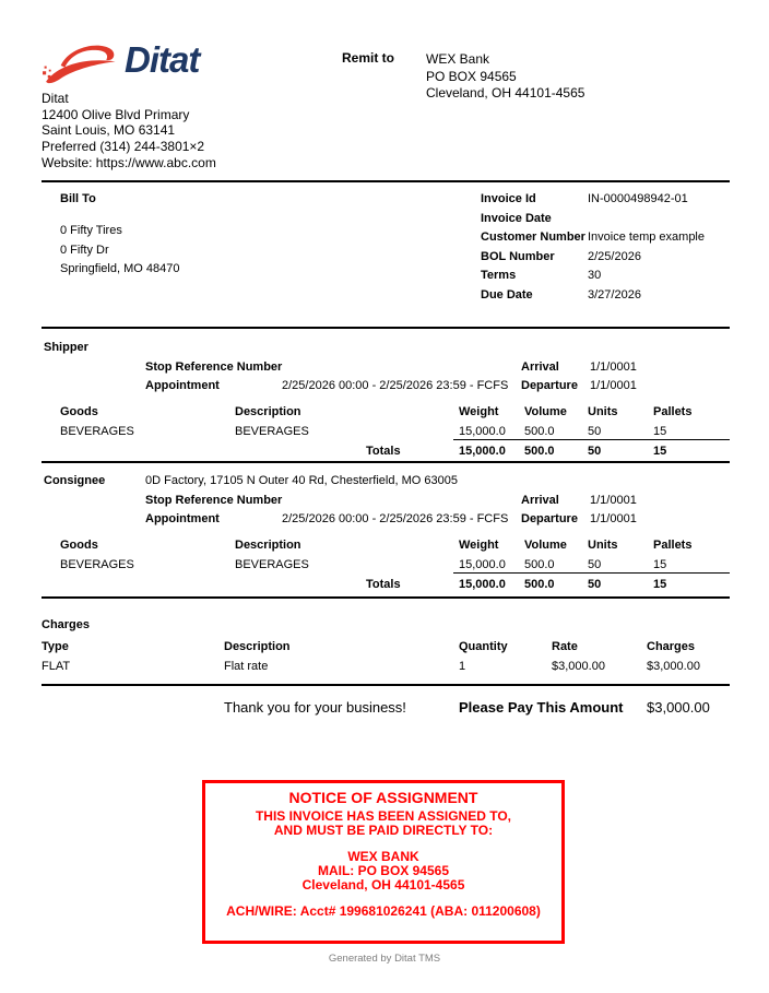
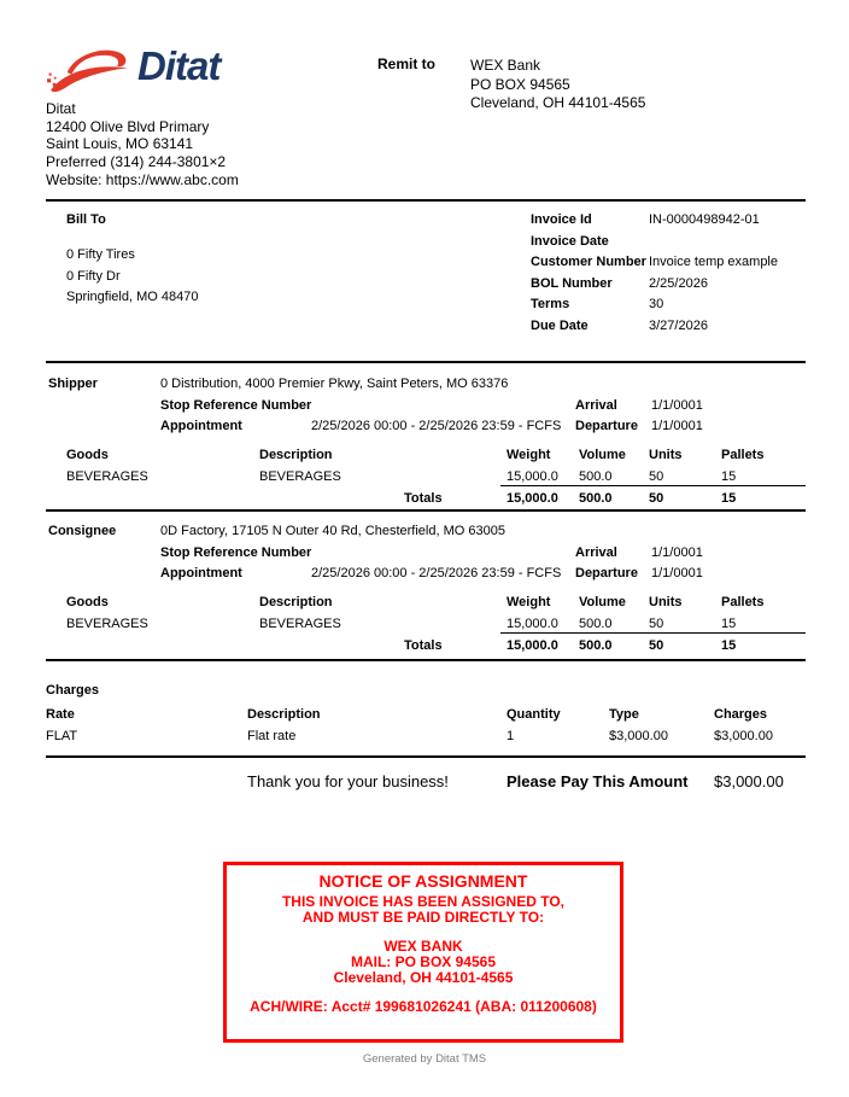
  Ditat
  Remit to
  WEX Bank
  PO BOX 94565
  Cleveland, OH 44101-4565
  Ditat
  12400 Olive Blvd Primary
  Saint Louis, MO 63141
  Preferred (314) 244-3801×2
  Website: https://www.abc.com
  Bill To
  0 Fifty Tires
  0 Fifty Dr
  Springfield, MO 48470
  Invoice Id
  IN-0000498942-01
  Invoice Date
  Customer Number
  Invoice temp example
  BOL Number
  2/25/2026
  Terms
  30
  Due Date
  3/27/2026
  Shipper
+ 0 Distribution, 4000 Premier Pkwy, Saint Peters, MO 63376
  Stop Reference Number
  Arrival
  1/1/0001
  Appointment
  2/25/2026 00:00 - 2/25/2026 23:59 - FCFS
  Departure
  1/1/0001
  Goods
  Description
  Weight
  Volume
  Units
  Pallets
  BEVERAGES
  BEVERAGES
  15,000.0
  500.0
  50
  15
  Totals
  15,000.0
  500.0
  50
  15
  Consignee
  0D Factory, 17105 N Outer 40 Rd, Chesterfield, MO 63005
  Stop Reference Number
  Arrival
  1/1/0001
  Appointment
  2/25/2026 00:00 - 2/25/2026 23:59 - FCFS
  Departure
  1/1/0001
  Goods
  Description
  Weight
  Volume
  Units
  Pallets
  BEVERAGES
  BEVERAGES
  15,000.0
  500.0
  50
  15
  Totals
  15,000.0
  500.0
  50
  15
  Charges
- Type
+ Rate
  Description
  Quantity
- Rate
+ Type
  Charges
  FLAT
  Flat rate
  1
  $3,000.00
  $3,000.00
  Thank you for your business!
  Please Pay This Amount
  $3,000.00
  NOTICE OF ASSIGNMENT
  THIS INVOICE HAS BEEN ASSIGNED TO,
  AND MUST BE PAID DIRECTLY TO:
  WEX BANK
  MAIL: PO BOX 94565
  Cleveland, OH 44101-4565
  ACH/WIRE: Acct# 199681026241 (ABA: 011200608)
  Generated by Ditat TMS
